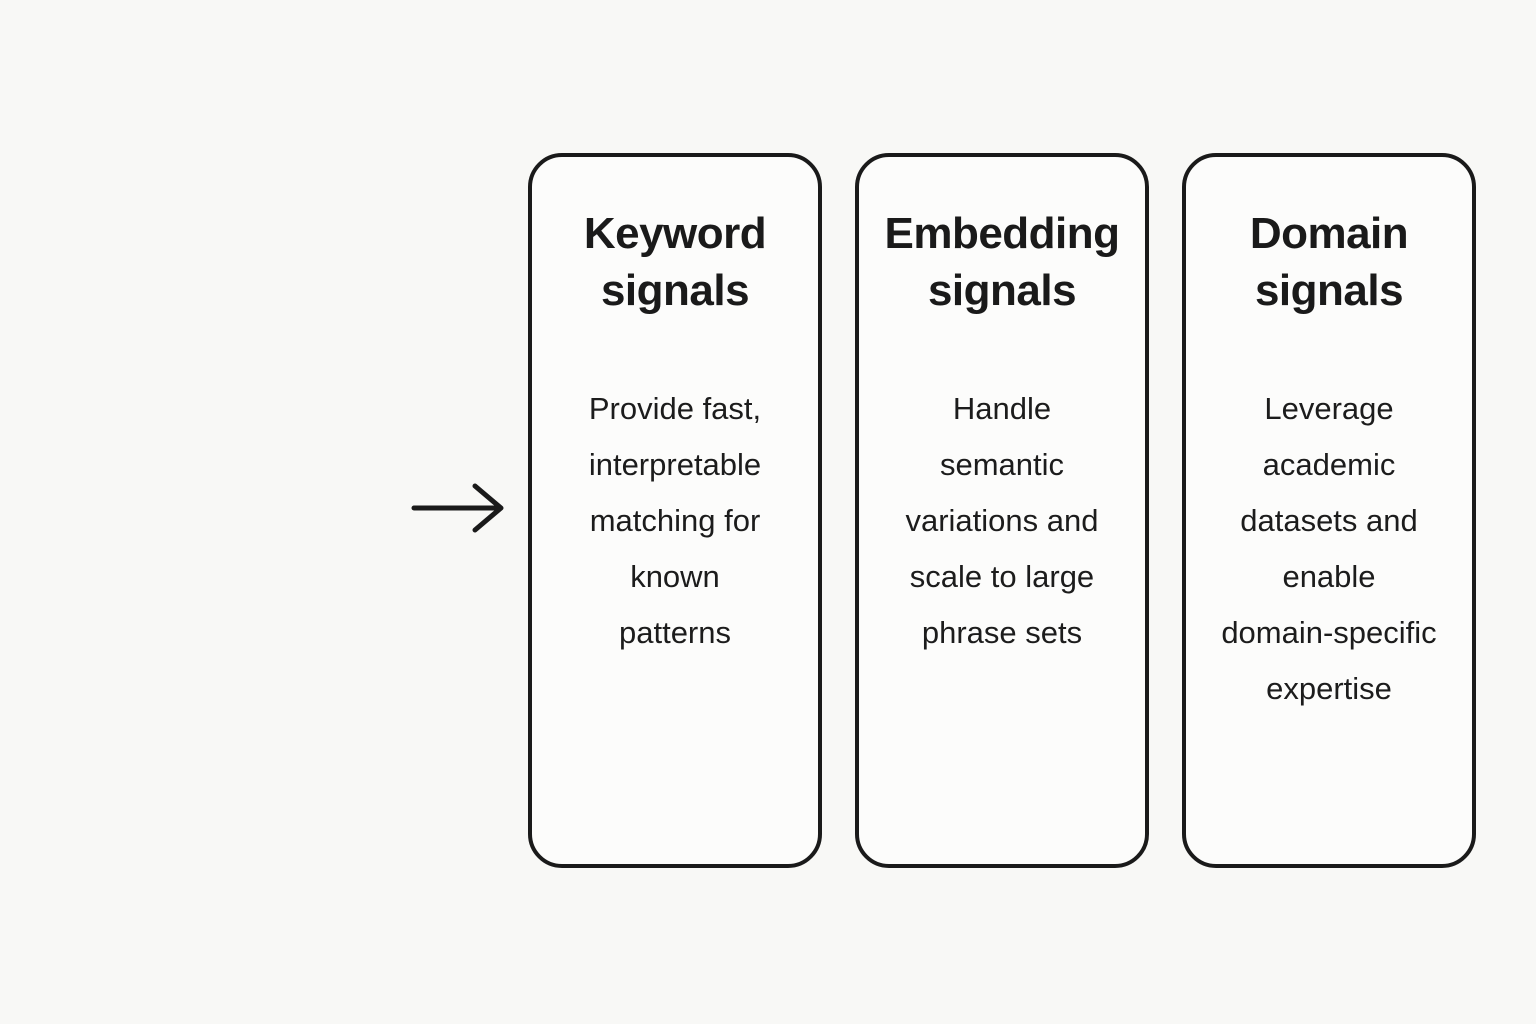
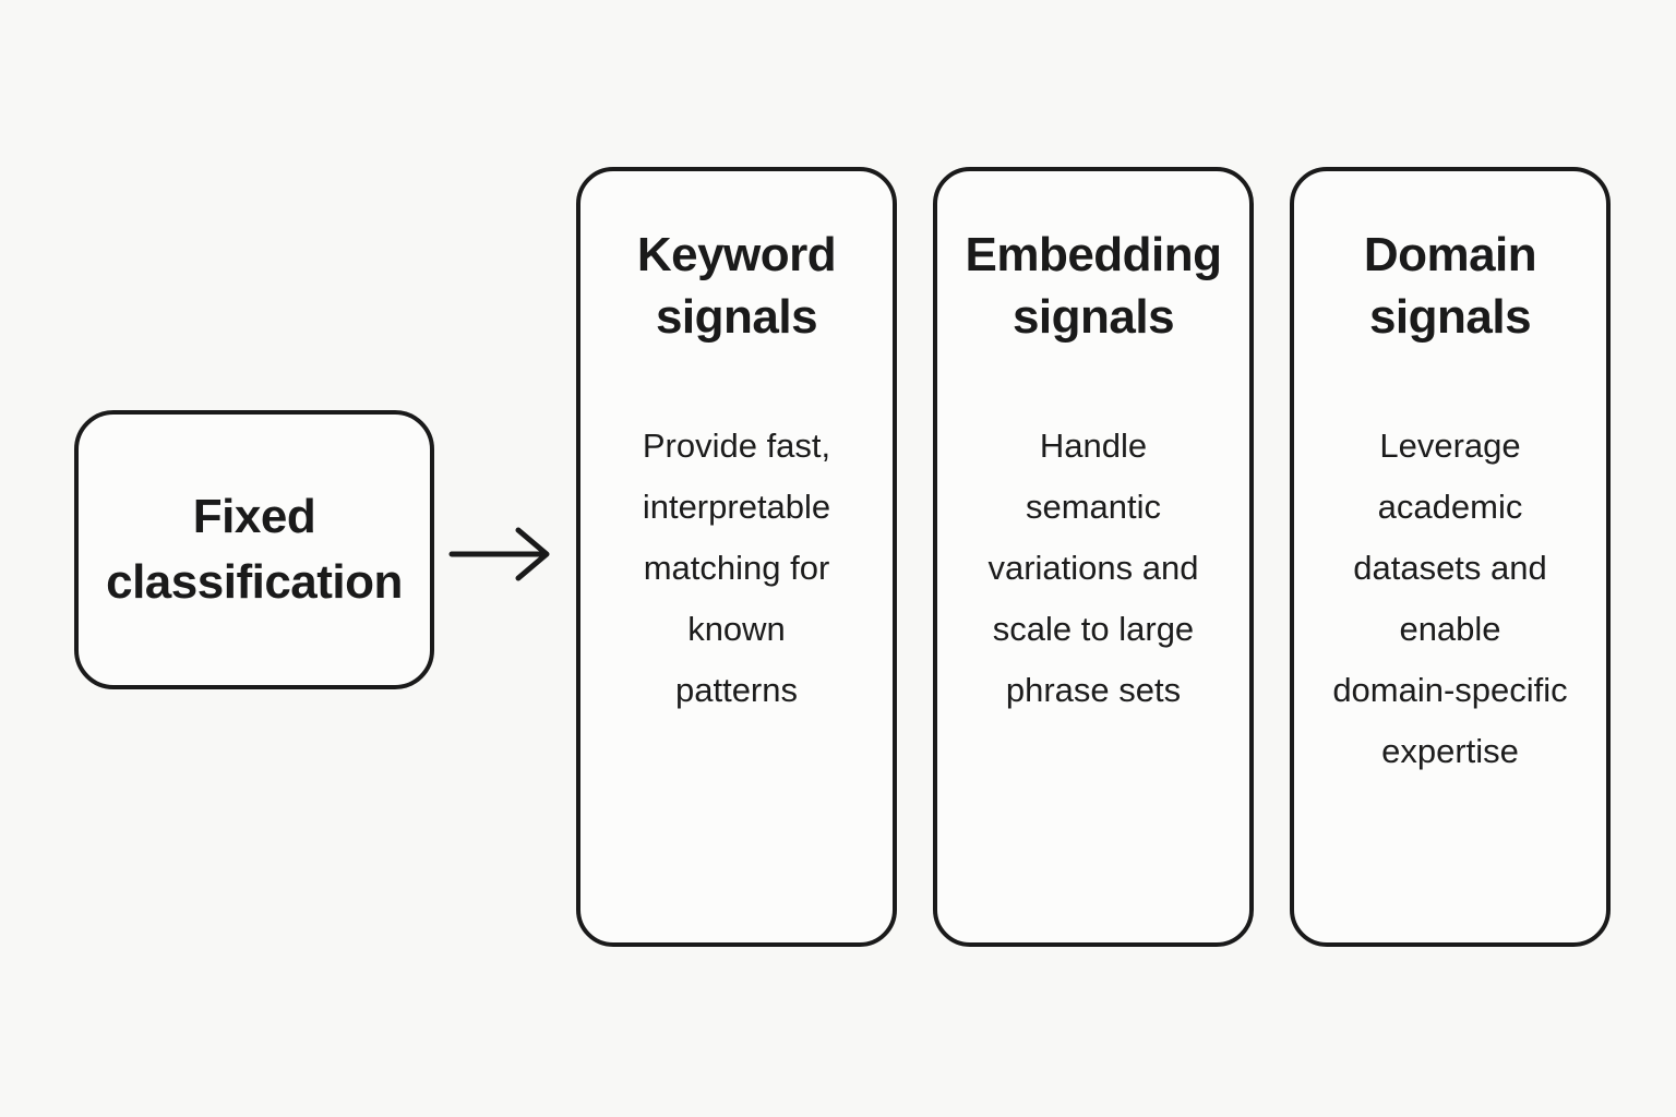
+ Fixed
+ classification
  Keyword
  signals
  Provide fast,
  interpretable
  matching for
  known
  patterns
  Embedding
  signals
  Handle
  semantic
  variations and
  scale to large
  phrase sets
  Domain
  signals
  Leverage
  academic
  datasets and
  enable
  domain-specific
  expertise
